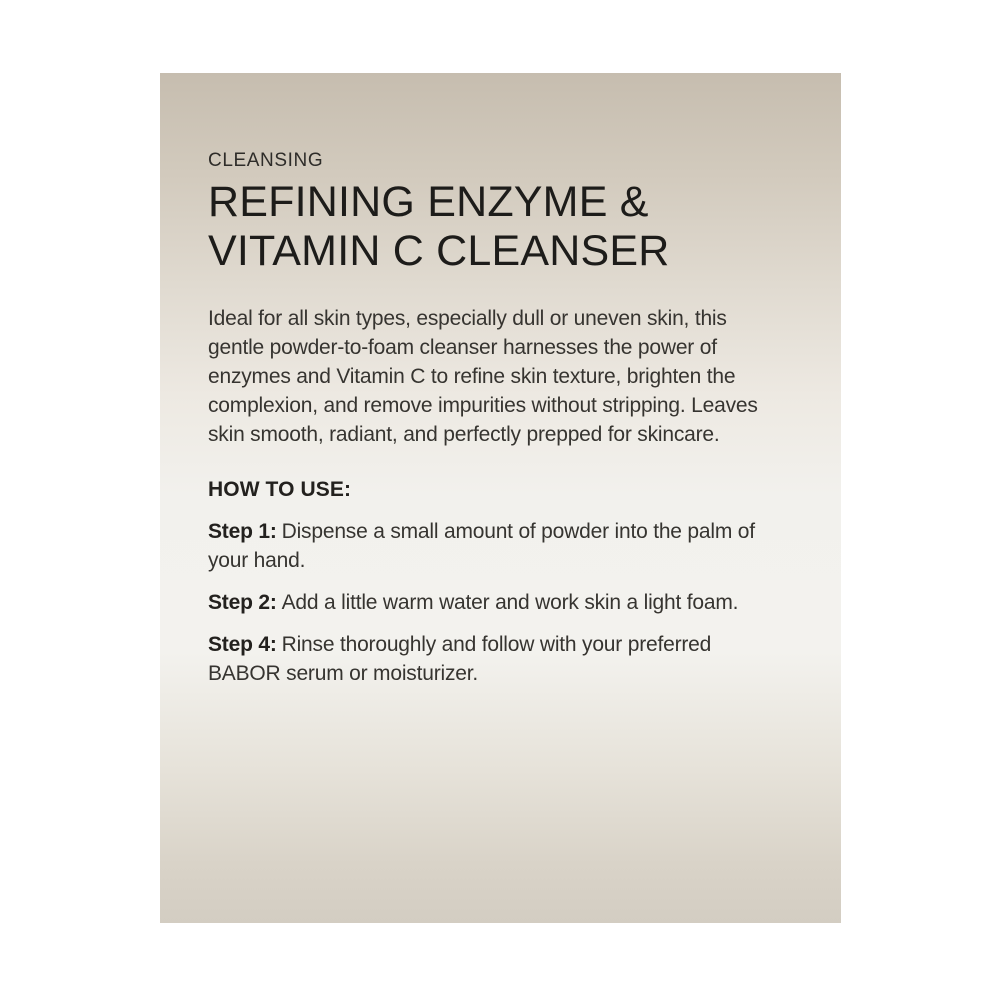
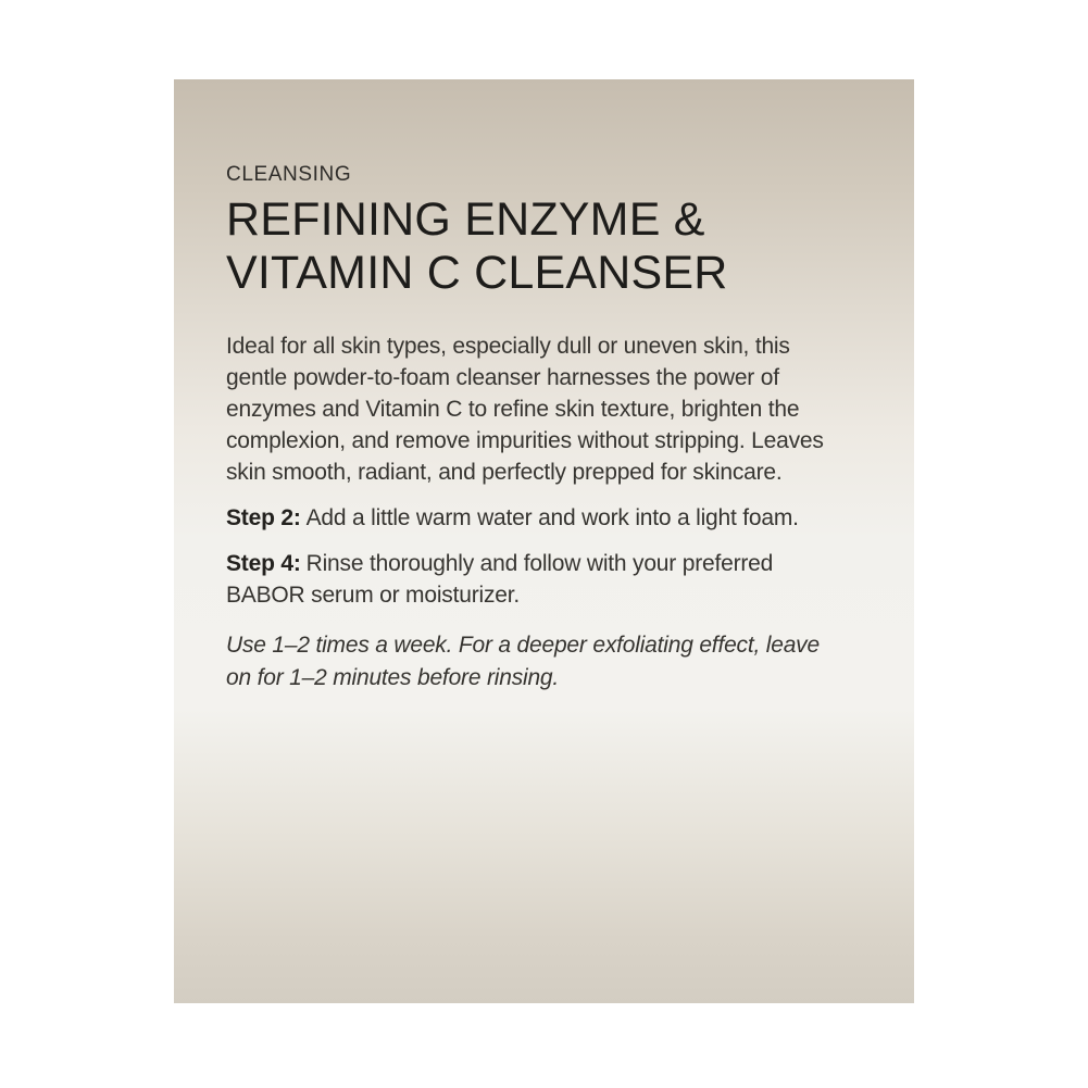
  CLEANSING
  REFINING ENZYME &
  VITAMIN C CLEANSER
  Ideal for all skin types, especially dull or uneven skin, this
  gentle powder-to-foam cleanser harnesses the power of
  enzymes and Vitamin C to refine skin texture, brighten the
  complexion, and remove impurities without stripping. Leaves
  skin smooth, radiant, and perfectly prepped for skincare.
- HOW TO USE:
- Step 1: Dispense a small amount of powder into the palm of
- your hand.
- Step 2: Add a little warm water and work skin a light foam.
+ Step 2: Add a little warm water and work into a light foam.
  Step 4: Rinse thoroughly and follow with your preferred
  BABOR serum or moisturizer.
+ Use 1–2 times a week. For a deeper exfoliating effect, leave
+ on for 1–2 minutes before rinsing.
